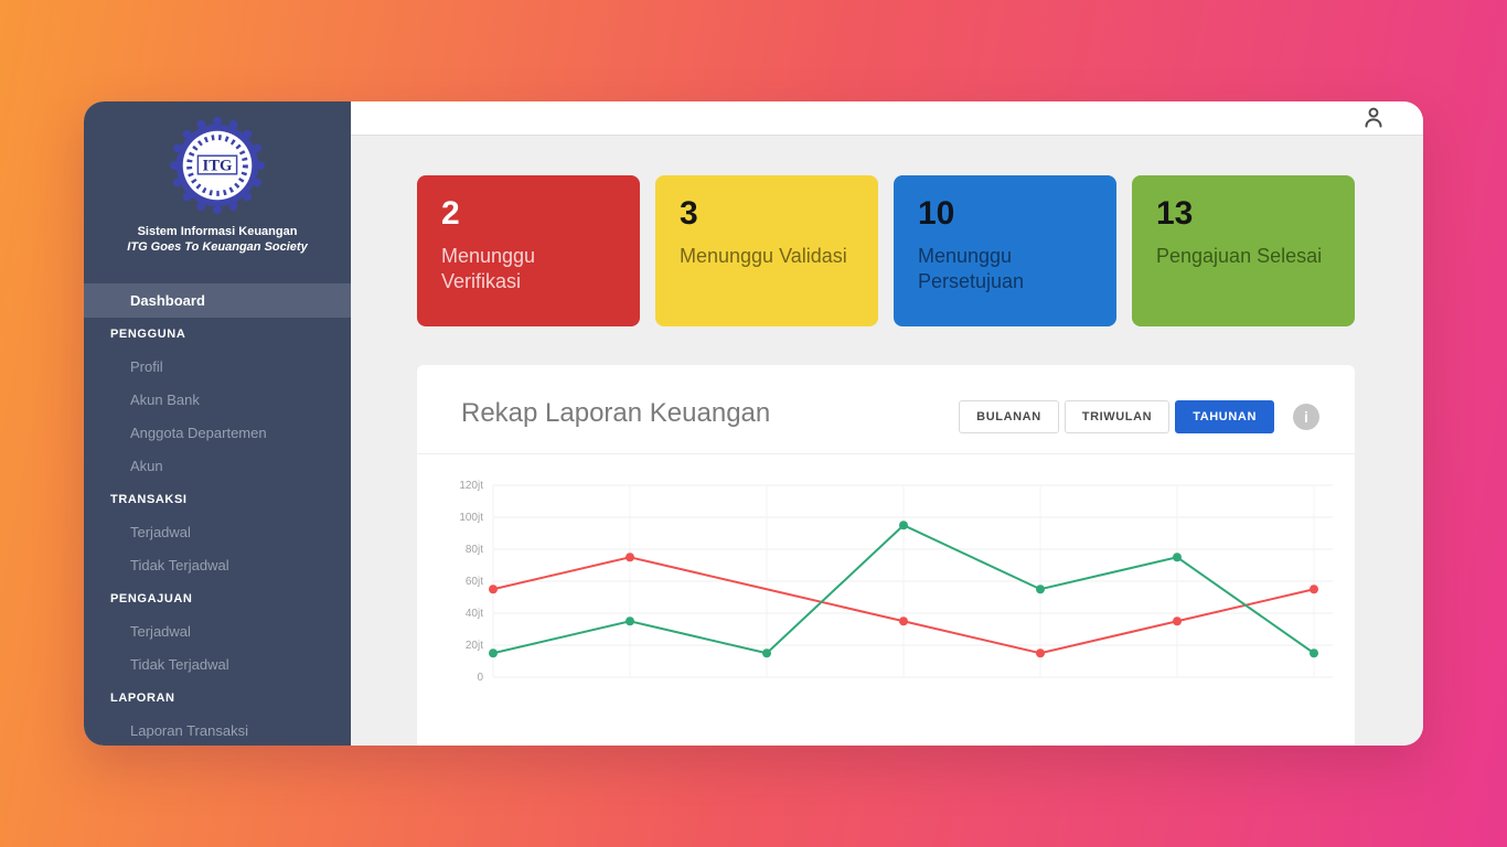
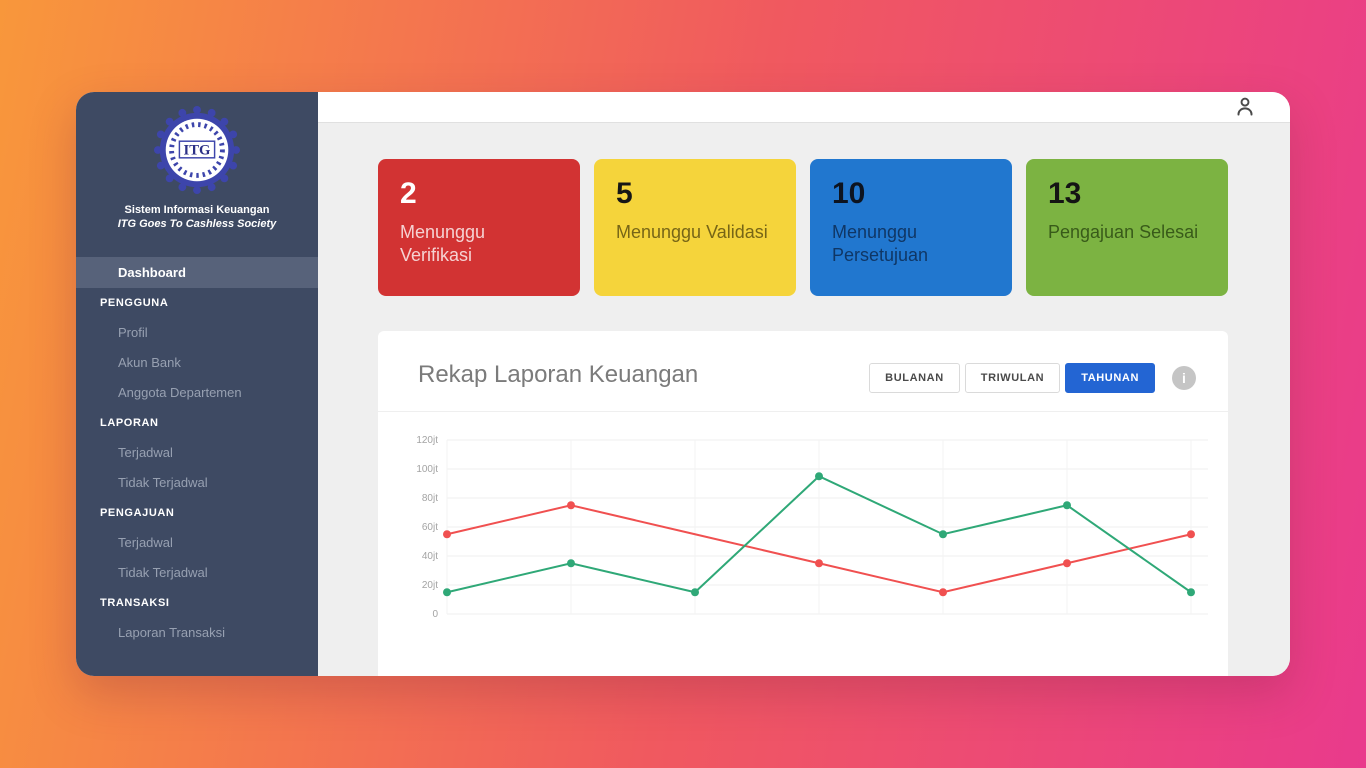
  ITG
  Sistem Informasi Keuangan
- ITG Goes To Keuangan Society
+ ITG Goes To Cashless Society
  Dashboard
  PENGGUNA
  Profil
  Akun Bank
  Anggota Departemen
- Akun
- TRANSAKSI
+ LAPORAN
  Terjadwal
  Tidak Terjadwal
  PENGAJUAN
  Terjadwal
  Tidak Terjadwal
- LAPORAN
+ TRANSAKSI
  Laporan Transaksi
  2
  Menunggu Verifikasi
- 3
+ 5
  Menunggu Validasi
  10
  Menunggu Persetujuan
  13
  Pengajuan Selesai
  Rekap Laporan Keuangan
  BULANAN
  TRIWULAN
  TAHUNAN
  i
  120jt
  100jt
  80jt
  60jt
  40jt
  20jt
  0
